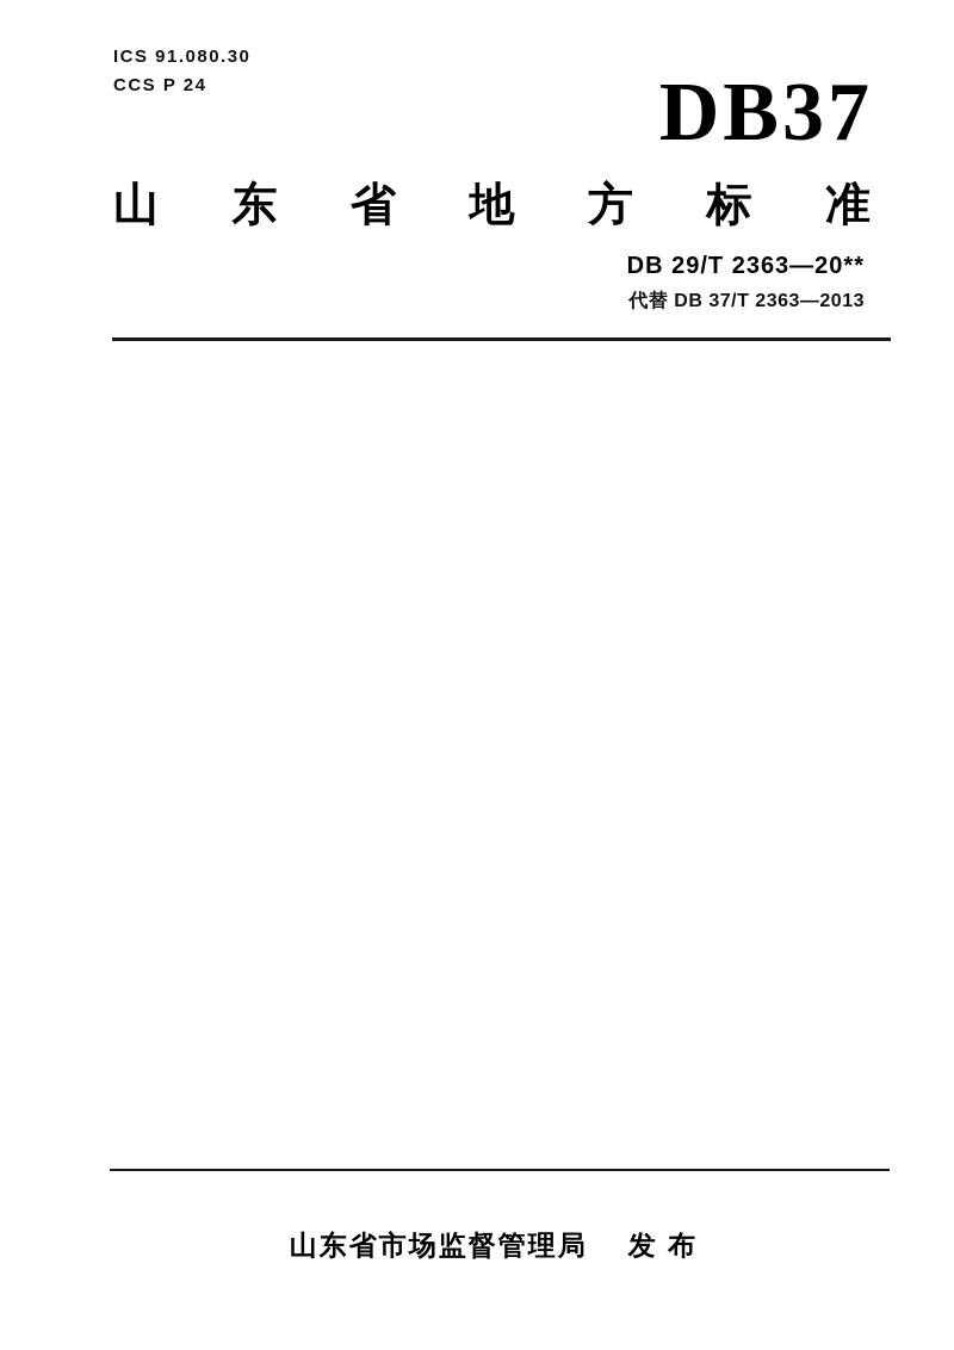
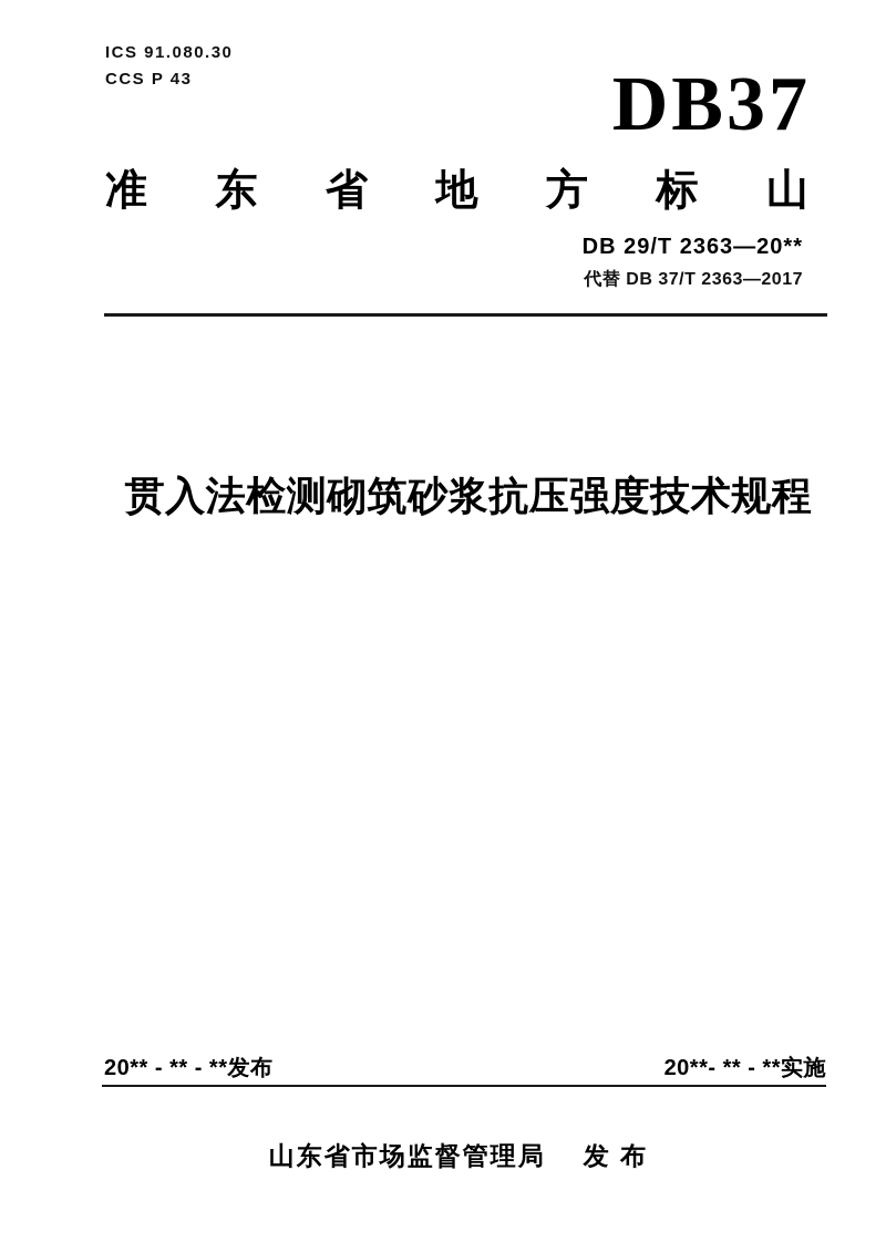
  ICS 91.080.30
- CCS P 24
+ CCS P 43
  DB37
- 山
+ 准
  东
  省
  地
  方
  标
- 准
+ 山
  DB 29/T 2363—20**
- 代替 DB 37/T 2363—2013
+ 代替 DB 37/T 2363—2017
+ 贯入法检测砌筑砂浆抗压强度技术规程
+ 20** - ** - **发布
+ 20**- ** - **实施
  山东省市场监督管理局 发 布
